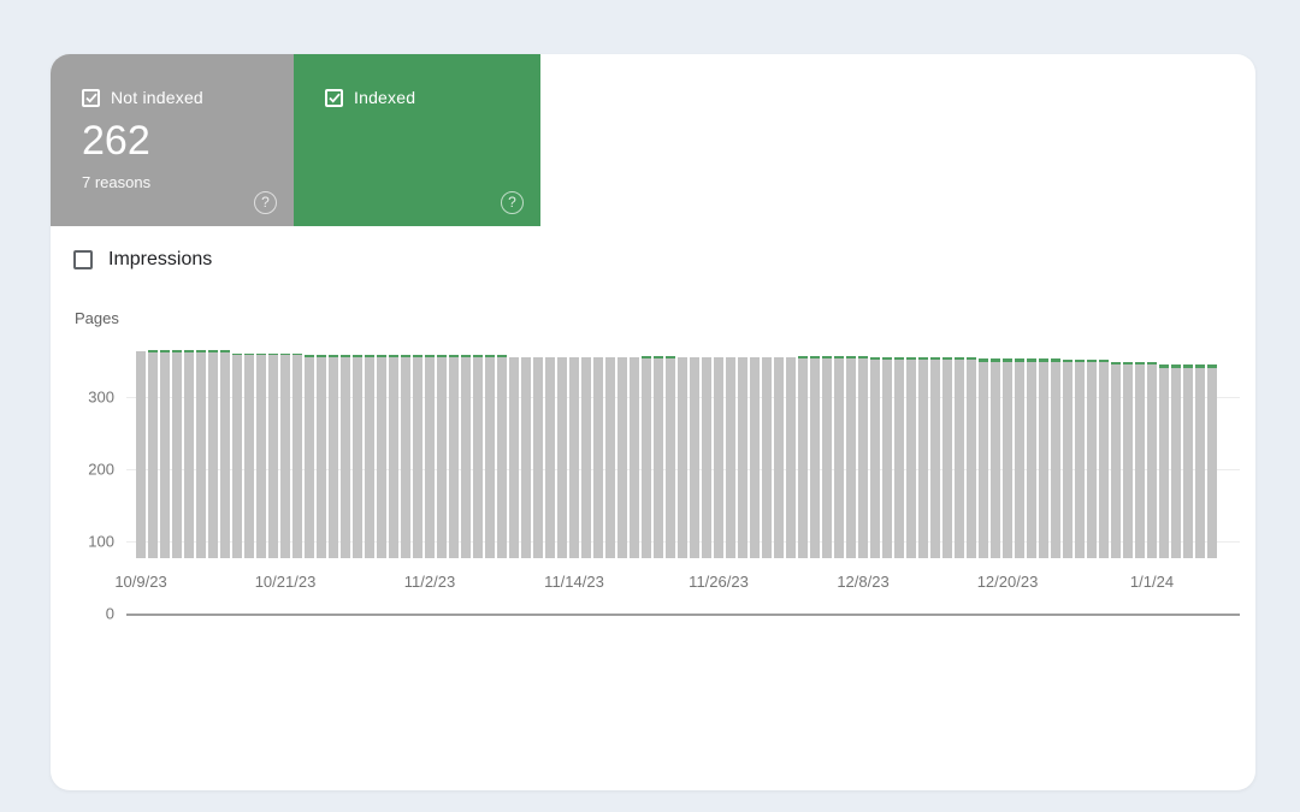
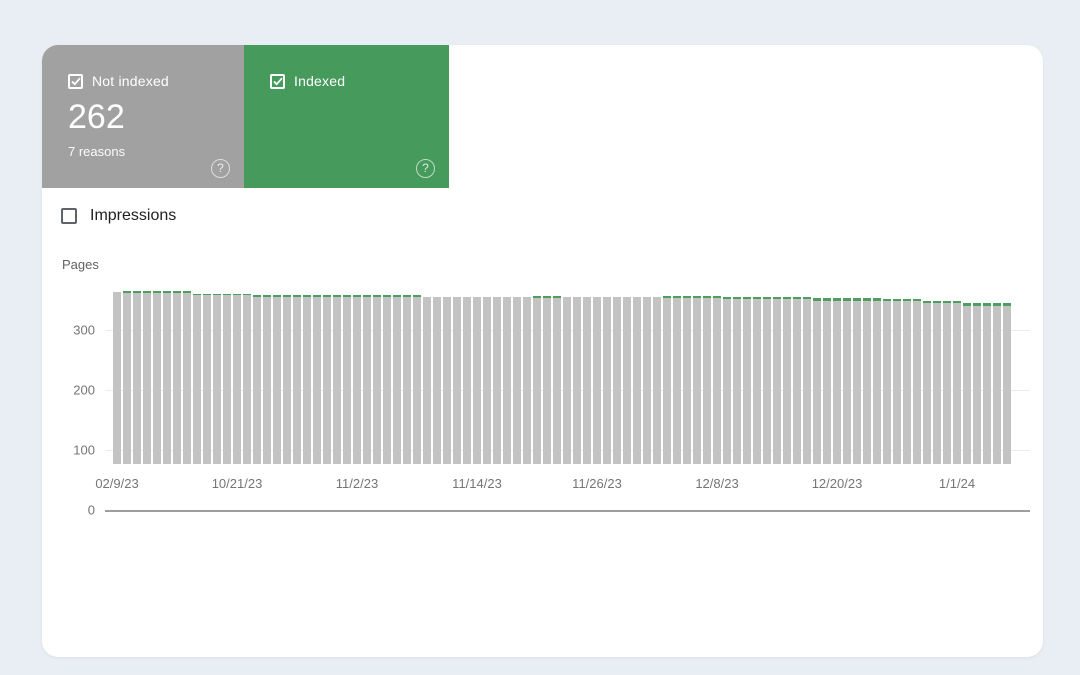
  Not indexed
  262
  7 reasons
  ?
  Indexed
  ?
  Impressions
  Pages
  0
  100
  200
  300
- 10/9/23
+ 02/9/23
  10/21/23
  11/2/23
  11/14/23
  11/26/23
  12/8/23
  12/20/23
  1/1/24
